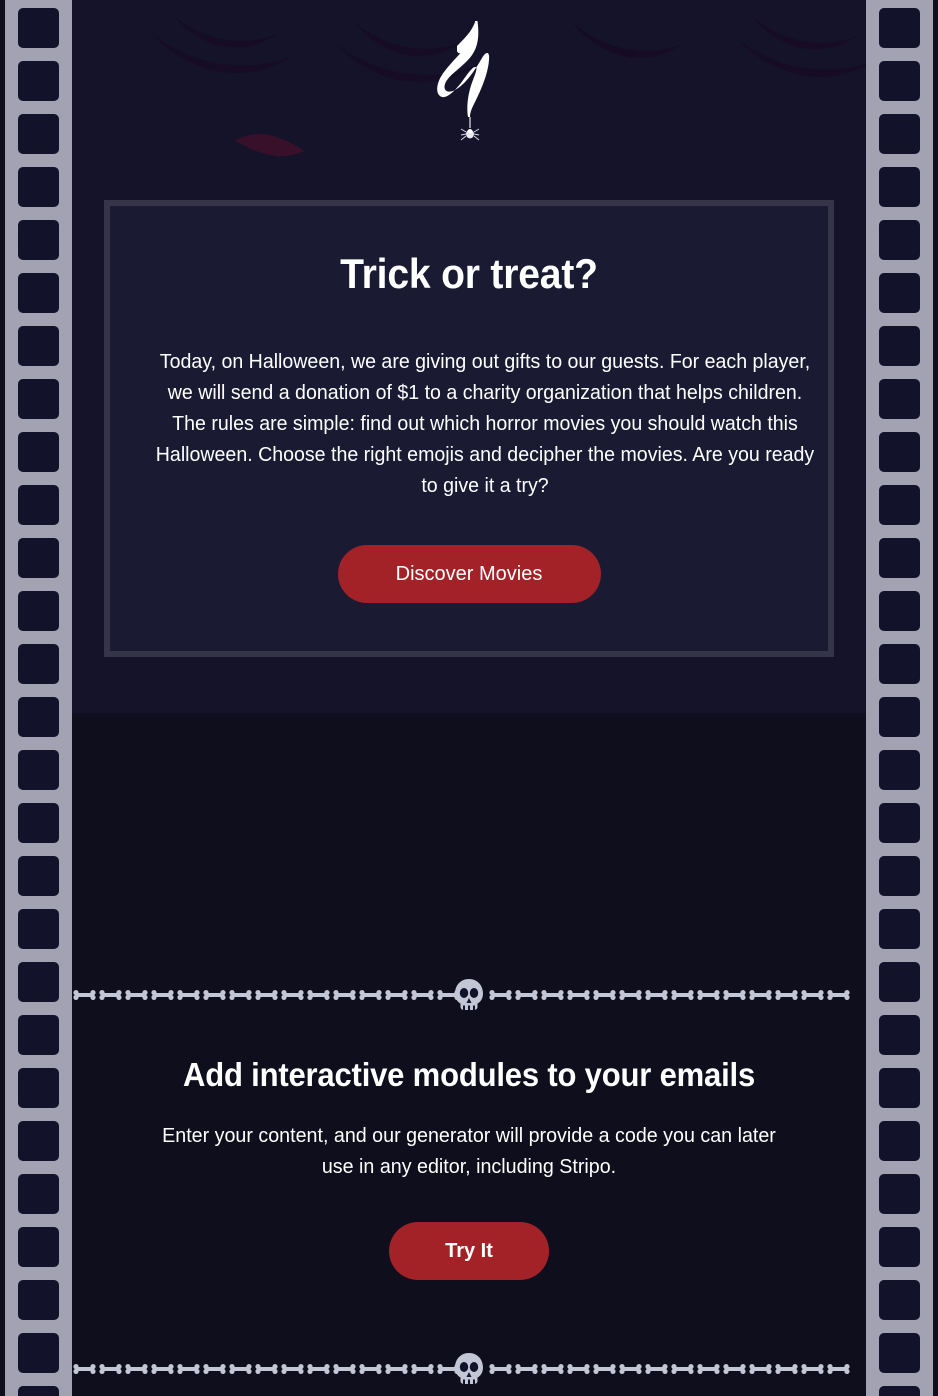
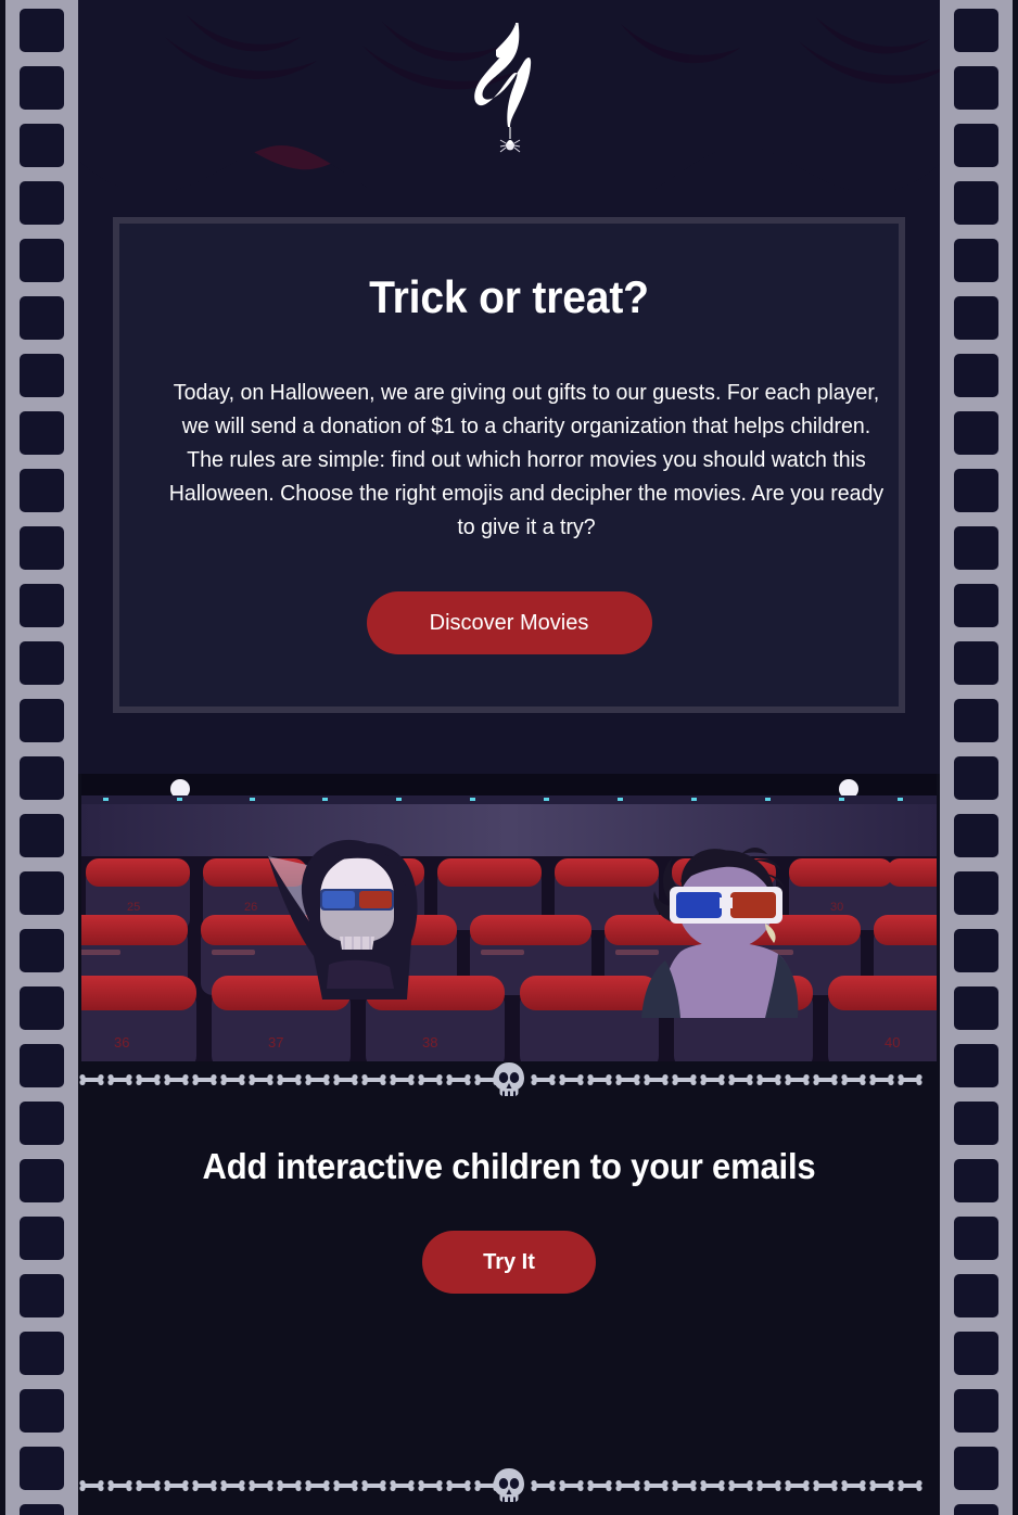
  Trick or treat?
  Today, on Halloween, we are giving out gifts to our guests. For each player, we will send a donation of $1 to a charity organization that helps children. The rules are simple: find out which horror movies you should watch this Halloween. Choose the right emojis and decipher the movies. Are you ready to give it a try?
  Discover Movies
+ 25
+ 26
+ 30
+ 36
+ 37
+ 38
+ 40
- Add interactive modules to your emails
+ Add interactive children to your emails
- Enter your content, and our generator will provide a code you can later use in any editor, including Stripo.
  Try It
